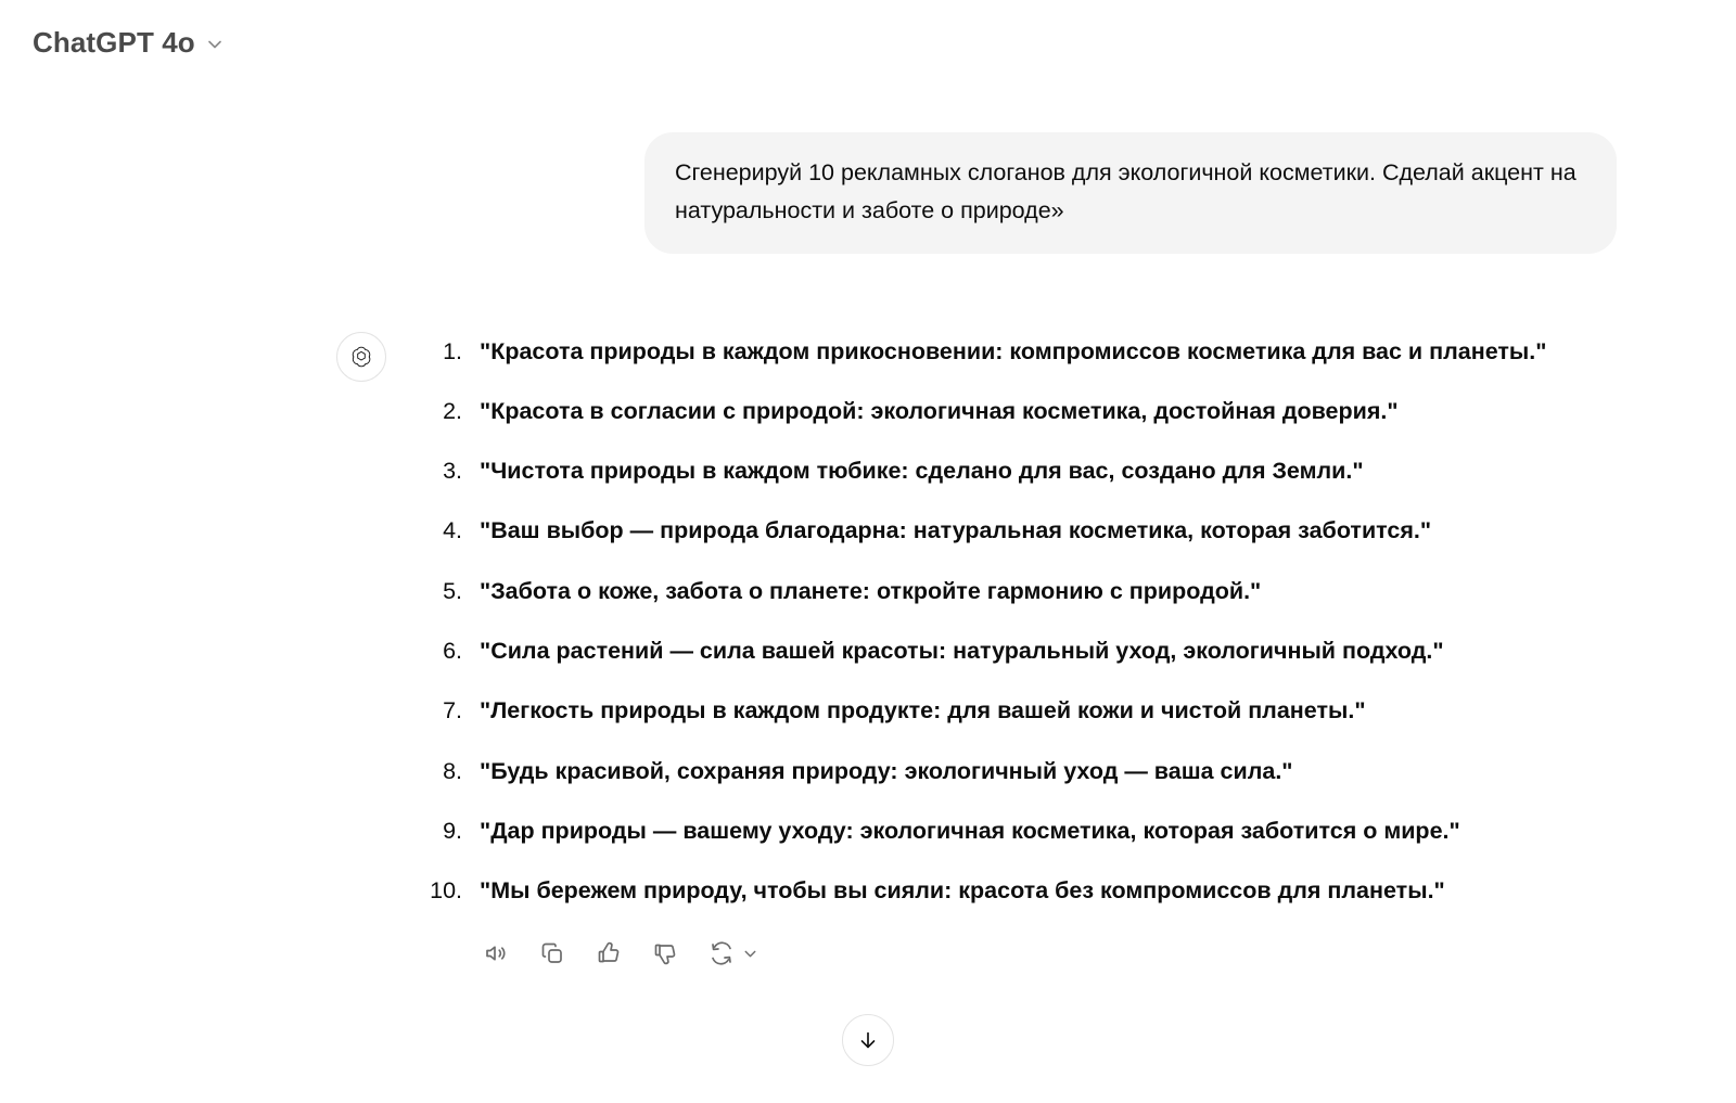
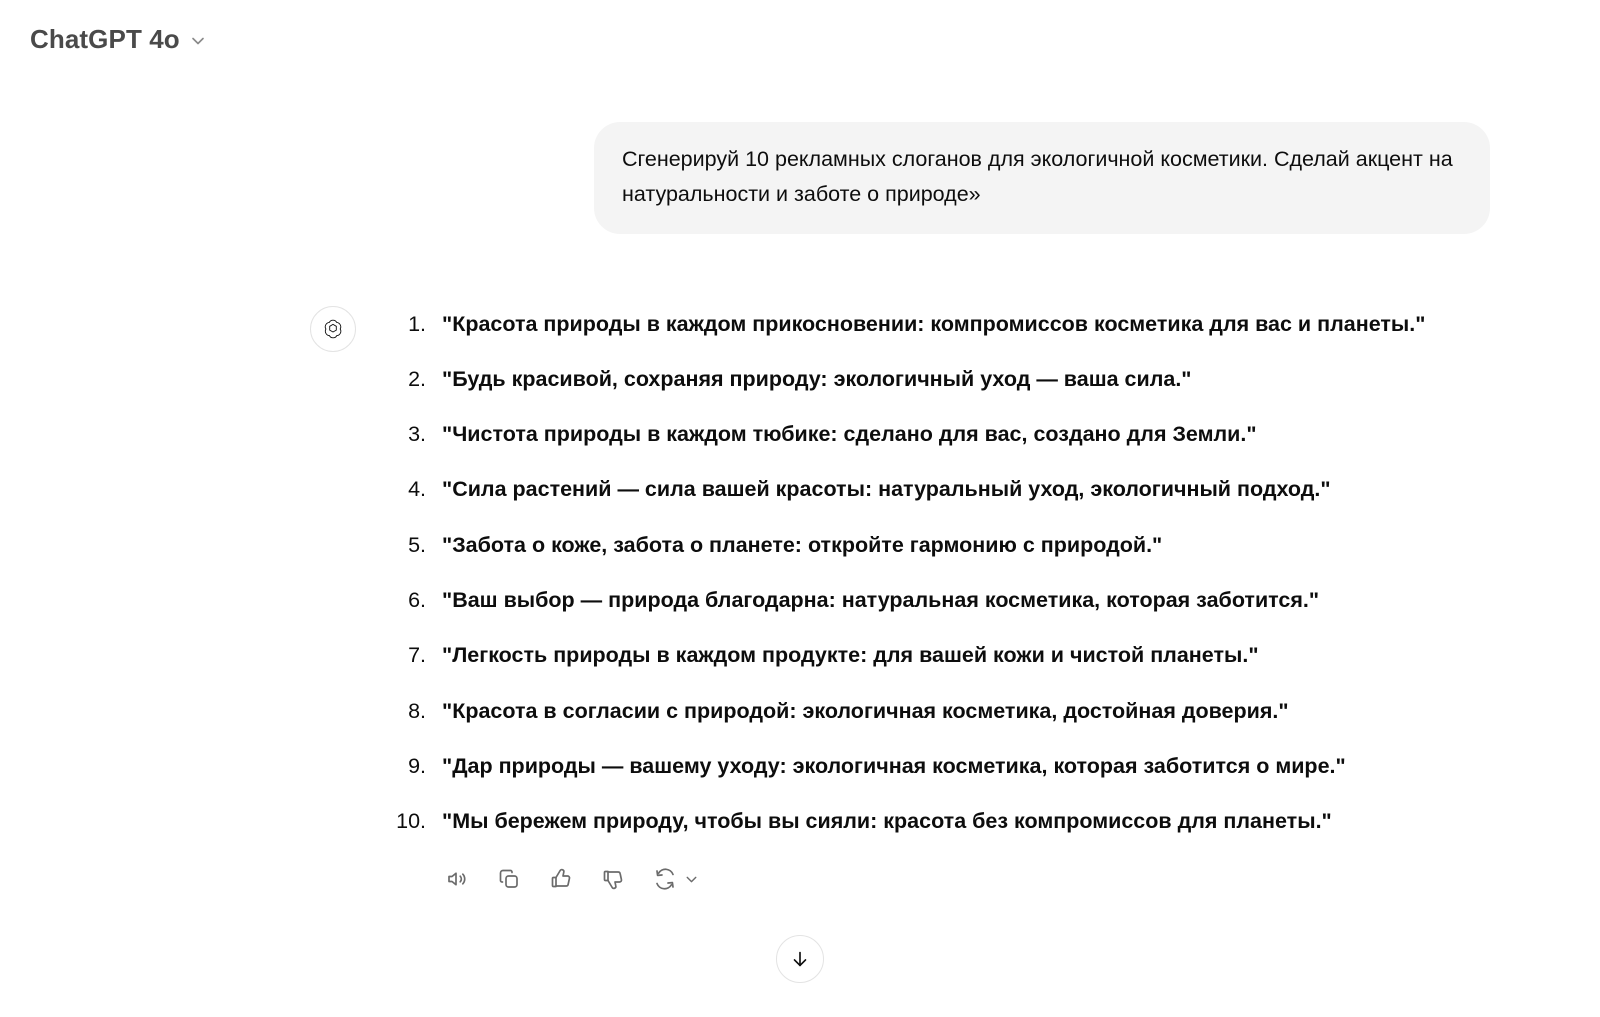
  ChatGPT 4o
  Сгенерируй 10 рекламных слоганов для экологичной косметики. Сделай акцент на натуральности и заботе о природе»
  "Красота природы в каждом прикосновении: компромиссов косметика для вас и планеты."
- "Красота в согласии с природой: экологичная косметика, достойная доверия."
+ "Будь красивой, сохраняя природу: экологичный уход — ваша сила."
  "Чистота природы в каждом тюбике: сделано для вас, создано для Земли."
- "Ваш выбор — природа благодарна: натуральная косметика, которая заботится."
+ "Сила растений — сила вашей красоты: натуральный уход, экологичный подход."
  "Забота о коже, забота о планете: откройте гармонию с природой."
- "Сила растений — сила вашей красоты: натуральный уход, экологичный подход."
+ "Ваш выбор — природа благодарна: натуральная косметика, которая заботится."
  "Легкость природы в каждом продукте: для вашей кожи и чистой планеты."
- "Будь красивой, сохраняя природу: экологичный уход — ваша сила."
+ "Красота в согласии с природой: экологичная косметика, достойная доверия."
  "Дар природы — вашему уходу: экологичная косметика, которая заботится о мире."
  "Мы бережем природу, чтобы вы сияли: красота без компромиссов для планеты."
